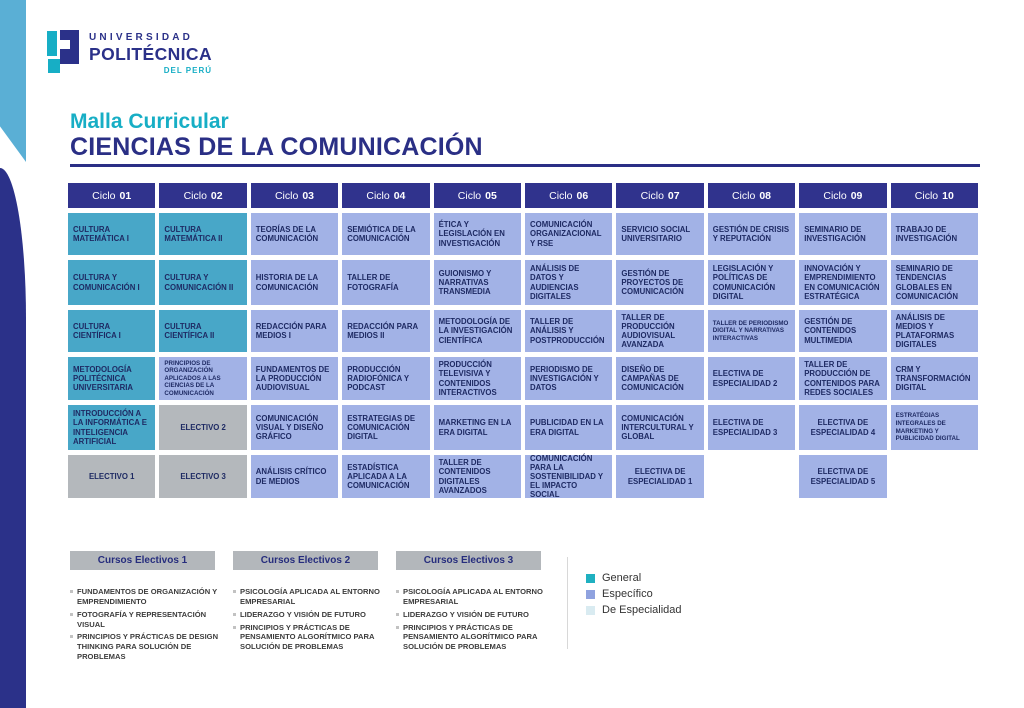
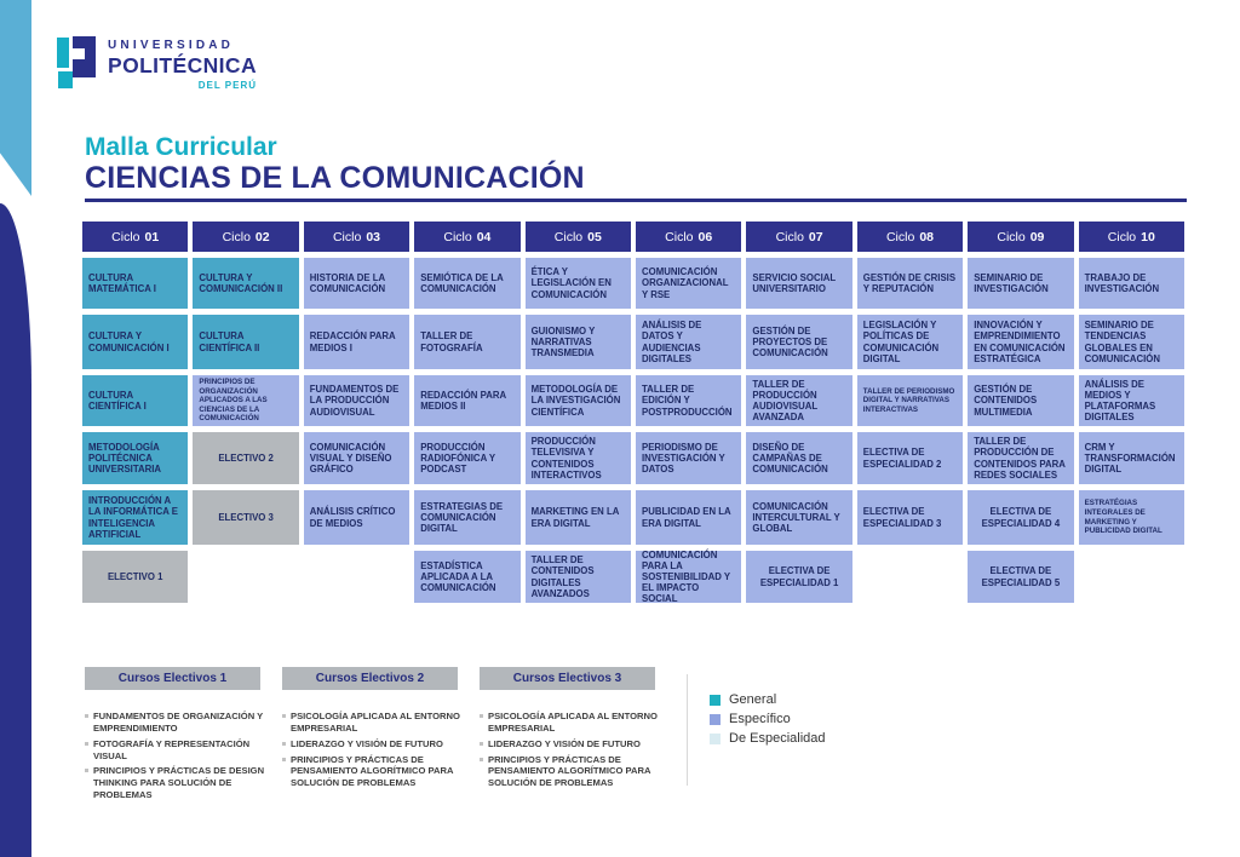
  UNIVERSIDAD
  POLITÉCNICA
  DEL PERÚ
  Malla Curricular
  CIENCIAS DE LA COMUNICACIÓN
  Ciclo
  01
  CULTURA MATEMÁTICA I
  CULTURA Y COMUNICACIÓN I
  CULTURA CIENTÍFICA I
  METODOLOGÍA POLITÉCNICA UNIVERSITARIA
  INTRODUCCIÓN A LA INFORMÁTICA E INTELIGENCIA ARTIFICIAL
  ELECTIVO 1
  Ciclo
  02
- CULTURA MATEMÁTICA II
  CULTURA Y COMUNICACIÓN II
  CULTURA CIENTÍFICA II
  ELECTIVO 2
  ELECTIVO 3
  Ciclo
  03
- TEORÍAS DE LA COMUNICACIÓN
  HISTORIA DE LA COMUNICACIÓN
  REDACCIÓN PARA MEDIOS I
  FUNDAMENTOS DE LA PRODUCCIÓN AUDIOVISUAL
  COMUNICACIÓN VISUAL Y DISEÑO GRÁFICO
  ANÁLISIS CRÍTICO DE MEDIOS
  Ciclo
  04
  SEMIÓTICA DE LA COMUNICACIÓN
  TALLER DE FOTOGRAFÍA
  REDACCIÓN PARA MEDIOS II
  PRODUCCIÓN RADIOFÓNICA Y PODCAST
  ESTRATEGIAS DE COMUNICACIÓN DIGITAL
  ESTADÍSTICA APLICADA A LA COMUNICACIÓN
  Ciclo
  05
- ÉTICA Y LEGISLACIÓN EN INVESTIGACIÓN
+ ÉTICA Y LEGISLACIÓN EN COMUNICACIÓN
  GUIONISMO Y NARRATIVAS TRANSMEDIA
  METODOLOGÍA DE LA INVESTIGACIÓN CIENTÍFICA
  PRODUCCIÓN TELEVISIVA Y CONTENIDOS INTERACTIVOS
  MARKETING EN LA ERA DIGITAL
  TALLER DE CONTENIDOS DIGITALES AVANZADOS
  Ciclo
  06
  COMUNICACIÓN ORGANIZACIONAL Y RSE
  ANÁLISIS DE DATOS Y AUDIENCIAS DIGITALES
- TALLER DE ANÁLISIS Y POSTPRODUCCIÓN
+ TALLER DE EDICIÓN Y POSTPRODUCCIÓN
  PERIODISMO DE INVESTIGACIÓN Y DATOS
  PUBLICIDAD EN LA ERA DIGITAL
  COMUNICACIÓN PARA LA SOSTENIBILIDAD Y EL IMPACTO SOCIAL
  Ciclo
  07
  SERVICIO SOCIAL UNIVERSITARIO
  GESTIÓN DE PROYECTOS DE COMUNICACIÓN
  TALLER DE PRODUCCIÓN AUDIOVISUAL AVANZADA
  DISEÑO DE CAMPAÑAS DE COMUNICACIÓN
  COMUNICACIÓN INTERCULTURAL Y GLOBAL
  ELECTIVA DE ESPECIALIDAD 1
  Ciclo
  08
  GESTIÓN DE CRISIS Y REPUTACIÓN
  LEGISLACIÓN Y POLÍTICAS DE COMUNICACIÓN DIGITAL
  ELECTIVA DE ESPECIALIDAD 2
  ELECTIVA DE ESPECIALIDAD 3
  Ciclo
  09
  SEMINARIO DE INVESTIGACIÓN
  INNOVACIÓN Y EMPRENDIMIENTO EN COMUNICACIÓN ESTRATÉGICA
  GESTIÓN DE CONTENIDOS MULTIMEDIA
  TALLER DE PRODUCCIÓN DE CONTENIDOS PARA REDES SOCIALES
  ELECTIVA DE ESPECIALIDAD 4
  ELECTIVA DE ESPECIALIDAD 5
  Ciclo
  10
  TRABAJO DE INVESTIGACIÓN
  SEMINARIO DE TENDENCIAS GLOBALES EN COMUNICACIÓN
  ANÁLISIS DE MEDIOS Y PLATAFORMAS DIGITALES
  CRM Y TRANSFORMACIÓN DIGITAL
  Cursos Electivos 1
  FUNDAMENTOS DE ORGANIZACIÓN Y EMPRENDIMIENTO
  FOTOGRAFÍA Y REPRESENTACIÓN VISUAL
  PRINCIPIOS Y PRÁCTICAS DE DESIGN THINKING PARA SOLUCIÓN DE PROBLEMAS
  Cursos Electivos 2
  PSICOLOGÍA APLICADA AL ENTORNO EMPRESARIAL
  LIDERAZGO Y VISIÓN DE FUTURO
  PRINCIPIOS Y PRÁCTICAS DE PENSAMIENTO ALGORÍTMICO PARA SOLUCIÓN DE PROBLEMAS
  Cursos Electivos 3
  PSICOLOGÍA APLICADA AL ENTORNO EMPRESARIAL
  LIDERAZGO Y VISIÓN DE FUTURO
  PRINCIPIOS Y PRÁCTICAS DE PENSAMIENTO ALGORÍTMICO PARA SOLUCIÓN DE PROBLEMAS
  General
  Específico
  De Especialidad
